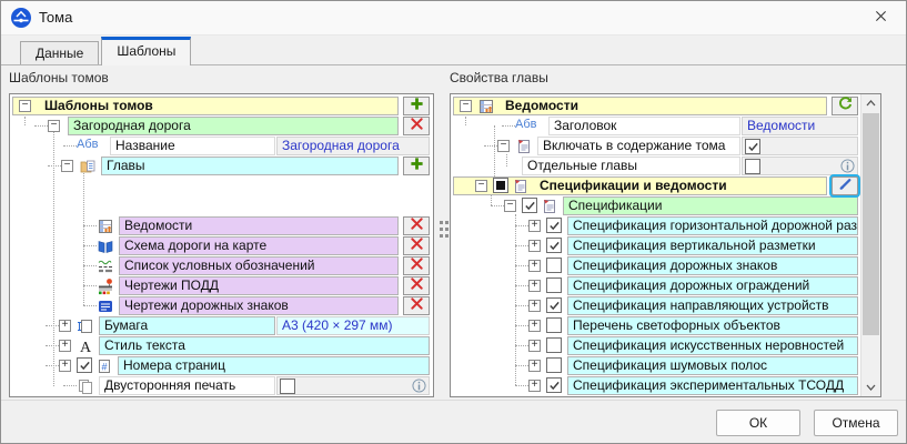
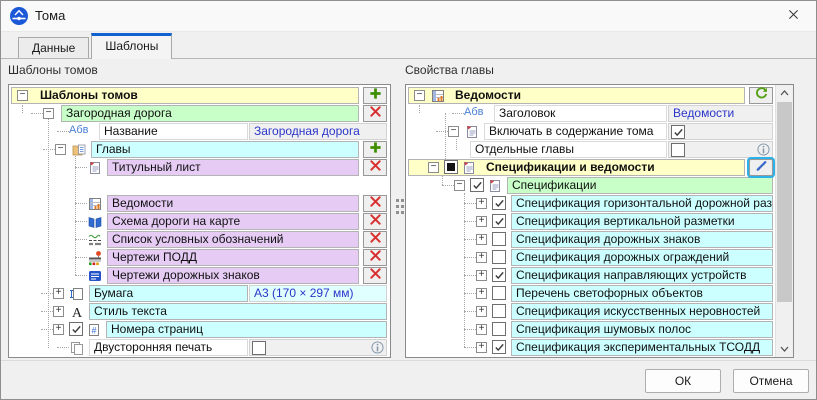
  Тома
  Данные
  Шаблоны
  Шаблоны томов
  Свойства главы
  Шаблоны томов
  −
  Загородная дорога
  −
  Название
  Абв
  Загородная дорога
  Главы
  −
+ Титульный лист
  Ведомости
  Схема дороги на карте
  Список условных обозначений
  Чертежи ПОДД
  Чертежи дорожных знаков
  Бумага
  +
- А3 (420 × 297 мм)
+ А3 (170 × 297 мм)
  Стиль текста
  +
  A
  Номера страниц
  +
  #
  Двусторонняя печать
  Ведомости
  −
  Заголовок
  Абв
  Ведомости
  Включать в содержание тома
  −
  Отдельные главы
  Спецификации и ведомости
  −
  Спецификации
  −
  Спецификация горизонтальной дорожной раз
  +
  Спецификация вертикальной разметки
  +
  Спецификация дорожных знаков
  +
  Спецификация дорожных ограждений
  +
  Спецификация направляющих устройств
  +
  Перечень светофорных объектов
  +
  Спецификация искусственных неровностей
  +
  Спецификация шумовых полос
  +
  Спецификация экспериментальных ТСОДД
  +
  ОК
  Отмена
